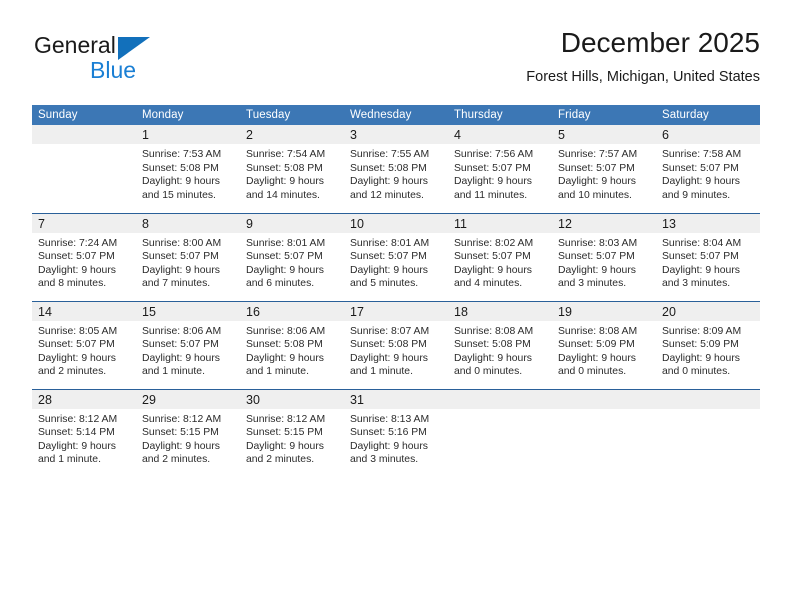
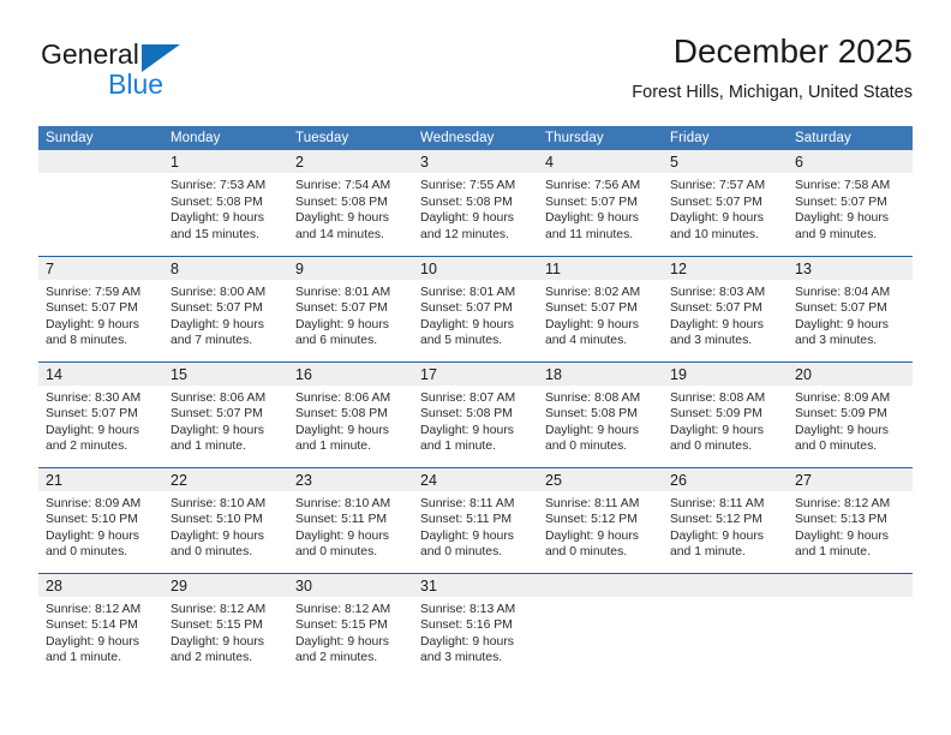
  General
  Blue
  December 2025
  Forest Hills, Michigan, United States
  Sunday	Monday	Tuesday	Wednesday	Thursday	Friday	Saturday
  	1Sunrise: 7:53 AMSunset: 5:08 PMDaylight: 9 hoursand 15 minutes.	2Sunrise: 7:54 AMSunset: 5:08 PMDaylight: 9 hoursand 14 minutes.	3Sunrise: 7:55 AMSunset: 5:08 PMDaylight: 9 hoursand 12 minutes.	4Sunrise: 7:56 AMSunset: 5:07 PMDaylight: 9 hoursand 11 minutes.	5Sunrise: 7:57 AMSunset: 5:07 PMDaylight: 9 hoursand 10 minutes.	6Sunrise: 7:58 AMSunset: 5:07 PMDaylight: 9 hoursand 9 minutes.
- 7Sunrise: 7:24 AMSunset: 5:07 PMDaylight: 9 hoursand 8 minutes.	8Sunrise: 8:00 AMSunset: 5:07 PMDaylight: 9 hoursand 7 minutes.	9Sunrise: 8:01 AMSunset: 5:07 PMDaylight: 9 hoursand 6 minutes.	10Sunrise: 8:01 AMSunset: 5:07 PMDaylight: 9 hoursand 5 minutes.	11Sunrise: 8:02 AMSunset: 5:07 PMDaylight: 9 hoursand 4 minutes.	12Sunrise: 8:03 AMSunset: 5:07 PMDaylight: 9 hoursand 3 minutes.	13Sunrise: 8:04 AMSunset: 5:07 PMDaylight: 9 hoursand 3 minutes.
+ 7Sunrise: 7:59 AMSunset: 5:07 PMDaylight: 9 hoursand 8 minutes.	8Sunrise: 8:00 AMSunset: 5:07 PMDaylight: 9 hoursand 7 minutes.	9Sunrise: 8:01 AMSunset: 5:07 PMDaylight: 9 hoursand 6 minutes.	10Sunrise: 8:01 AMSunset: 5:07 PMDaylight: 9 hoursand 5 minutes.	11Sunrise: 8:02 AMSunset: 5:07 PMDaylight: 9 hoursand 4 minutes.	12Sunrise: 8:03 AMSunset: 5:07 PMDaylight: 9 hoursand 3 minutes.	13Sunrise: 8:04 AMSunset: 5:07 PMDaylight: 9 hoursand 3 minutes.
- 14Sunrise: 8:05 AMSunset: 5:07 PMDaylight: 9 hoursand 2 minutes.	15Sunrise: 8:06 AMSunset: 5:07 PMDaylight: 9 hoursand 1 minute.	16Sunrise: 8:06 AMSunset: 5:08 PMDaylight: 9 hoursand 1 minute.	17Sunrise: 8:07 AMSunset: 5:08 PMDaylight: 9 hoursand 1 minute.	18Sunrise: 8:08 AMSunset: 5:08 PMDaylight: 9 hoursand 0 minutes.	19Sunrise: 8:08 AMSunset: 5:09 PMDaylight: 9 hoursand 0 minutes.	20Sunrise: 8:09 AMSunset: 5:09 PMDaylight: 9 hoursand 0 minutes.
+ 14Sunrise: 8:30 AMSunset: 5:07 PMDaylight: 9 hoursand 2 minutes.	15Sunrise: 8:06 AMSunset: 5:07 PMDaylight: 9 hoursand 1 minute.	16Sunrise: 8:06 AMSunset: 5:08 PMDaylight: 9 hoursand 1 minute.	17Sunrise: 8:07 AMSunset: 5:08 PMDaylight: 9 hoursand 1 minute.	18Sunrise: 8:08 AMSunset: 5:08 PMDaylight: 9 hoursand 0 minutes.	19Sunrise: 8:08 AMSunset: 5:09 PMDaylight: 9 hoursand 0 minutes.	20Sunrise: 8:09 AMSunset: 5:09 PMDaylight: 9 hoursand 0 minutes.
+ 21Sunrise: 8:09 AMSunset: 5:10 PMDaylight: 9 hoursand 0 minutes.	22Sunrise: 8:10 AMSunset: 5:10 PMDaylight: 9 hoursand 0 minutes.	23Sunrise: 8:10 AMSunset: 5:11 PMDaylight: 9 hoursand 0 minutes.	24Sunrise: 8:11 AMSunset: 5:11 PMDaylight: 9 hoursand 0 minutes.	25Sunrise: 8:11 AMSunset: 5:12 PMDaylight: 9 hoursand 0 minutes.	26Sunrise: 8:11 AMSunset: 5:12 PMDaylight: 9 hoursand 1 minute.	27Sunrise: 8:12 AMSunset: 5:13 PMDaylight: 9 hoursand 1 minute.
  28Sunrise: 8:12 AMSunset: 5:14 PMDaylight: 9 hoursand 1 minute.	29Sunrise: 8:12 AMSunset: 5:15 PMDaylight: 9 hoursand 2 minutes.	30Sunrise: 8:12 AMSunset: 5:15 PMDaylight: 9 hoursand 2 minutes.	31Sunrise: 8:13 AMSunset: 5:16 PMDaylight: 9 hoursand 3 minutes.
